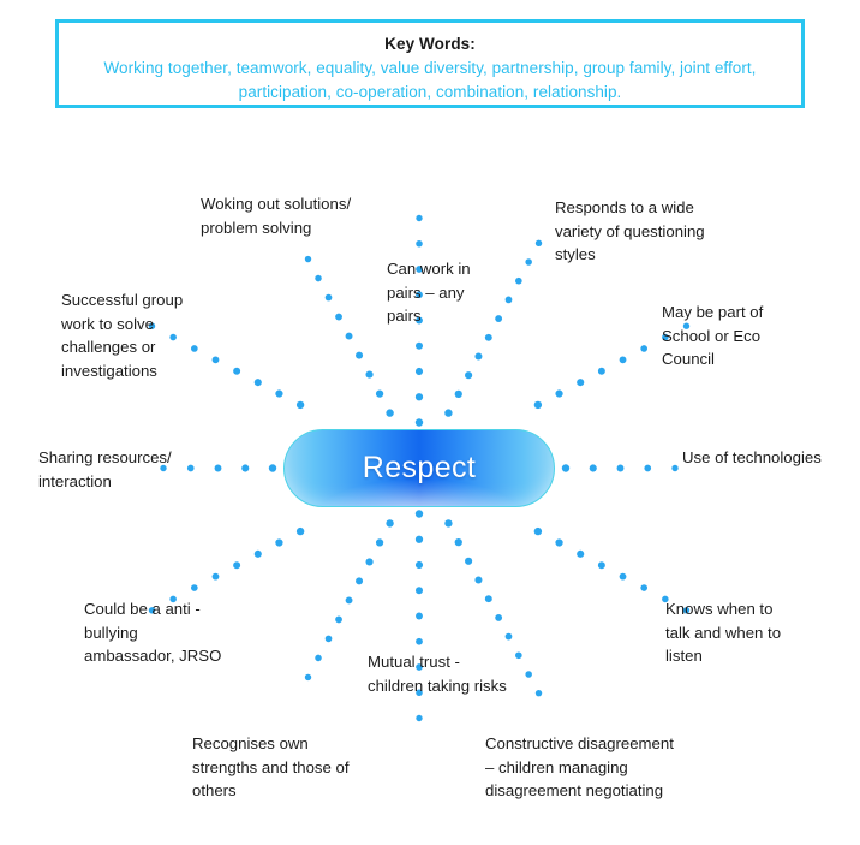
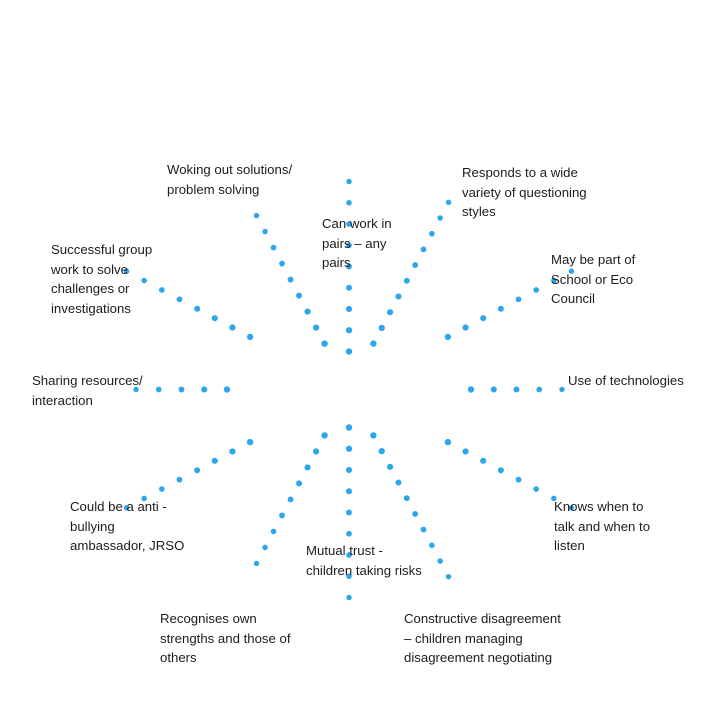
- Key Words:
- Working together, teamwork, equality, value diversity, partnership, group family, joint effort, participation, co-operation, combination, relationship.
- Respect
  Woking out solutions/
  problem solving
  Can work in
  pairs – any
  pairs
  Responds to a wide
  variety of questioning
  styles
  Successful group
  work to solve
  challenges or
  investigations
  May be part of
  School or Eco
  Council
  Sharing resources/
  interaction
  Use of technologies
  Could be a anti -
  bullying
  ambassador, JRSO
  Knows when to
  talk and when to
  listen
  Recognises own
  strengths and those of
  others
  Mutual trust -
  children taking risks
  Constructive disagreement
  – children managing
  disagreement negotiating
